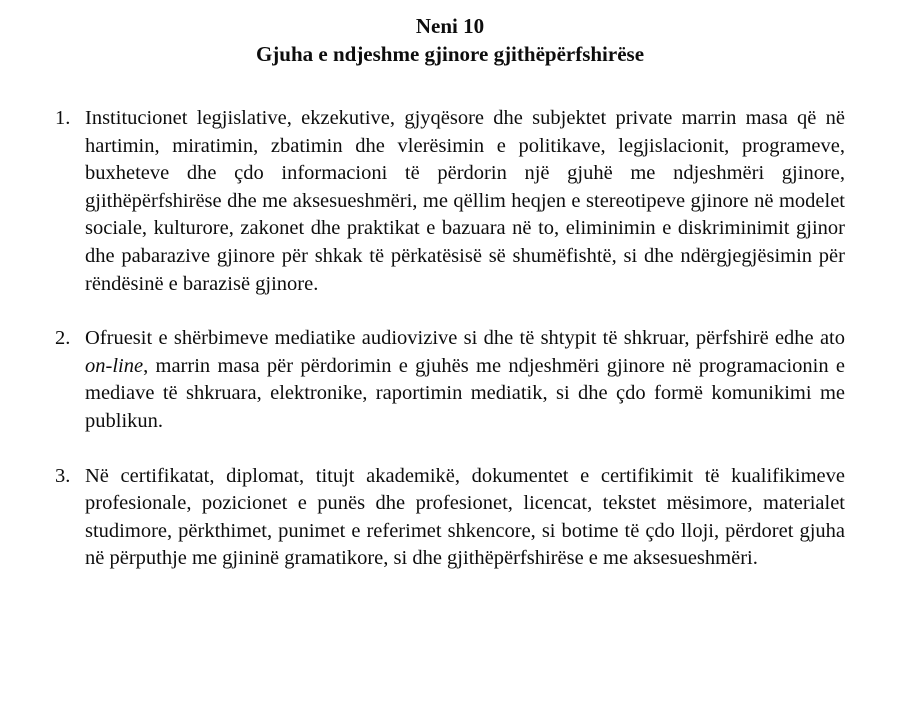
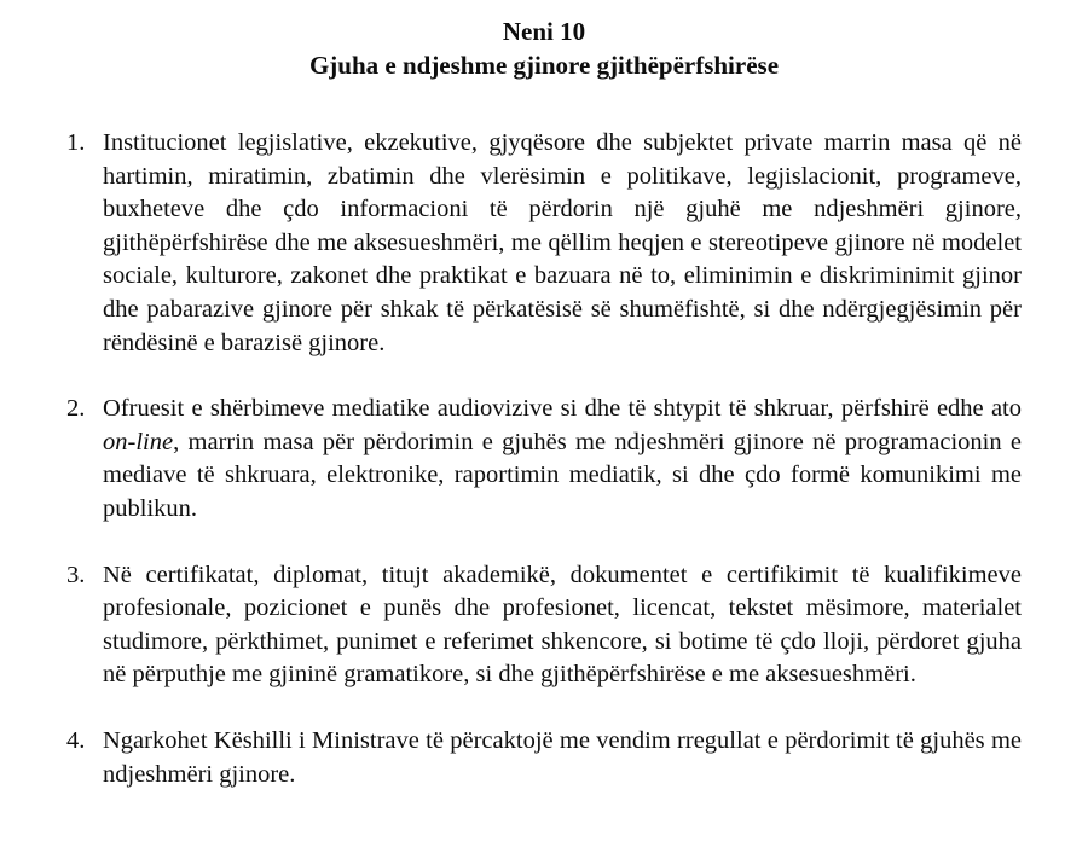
  Neni 10
  Gjuha e ndjeshme gjinore gjithëpërfshirëse
  1.
  Institucionet legjislative, ekzekutive, gjyqësore dhe subjektet private marrin masa që në hartimin, miratimin, zbatimin dhe vlerësimin e politikave, legjislacionit, programeve, buxheteve dhe çdo informacioni të përdorin një gjuhë me ndjeshmëri gjinore, gjithëpërfshirëse dhe me aksesueshmëri, me qëllim heqjen e stereotipeve gjinore në modelet sociale, kulturore, zakonet dhe praktikat e bazuara në to, eliminimin e diskriminimit gjinor dhe pabarazive gjinore për shkak të përkatësisë së shumëfishtë, si dhe ndërgjegjësimin për rëndësinë e barazisë gjinore.
  2.
  Ofruesit e shërbimeve mediatike audiovizive si dhe të shtypit të shkruar, përfshirë edhe ato on-line, marrin masa për përdorimin e gjuhës me ndjeshmëri gjinore në programacionin e mediave të shkruara, elektronike, raportimin mediatik, si dhe çdo formë komunikimi me publikun.
  3.
  Në certifikatat, diplomat, titujt akademikë, dokumentet e certifikimit të kualifikimeve profesionale, pozicionet e punës dhe profesionet, licencat, tekstet mësimore, materialet studimore, përkthimet, punimet e referimet shkencore, si botime të çdo lloji, përdoret gjuha në përputhje me gjininë gramatikore, si dhe gjithëpërfshirëse e me aksesueshmëri.
+ 4.
+ Ngarkohet Këshilli i Ministrave të përcaktojë me vendim rregullat e përdorimit të gjuhës me ndjeshmëri gjinore.
